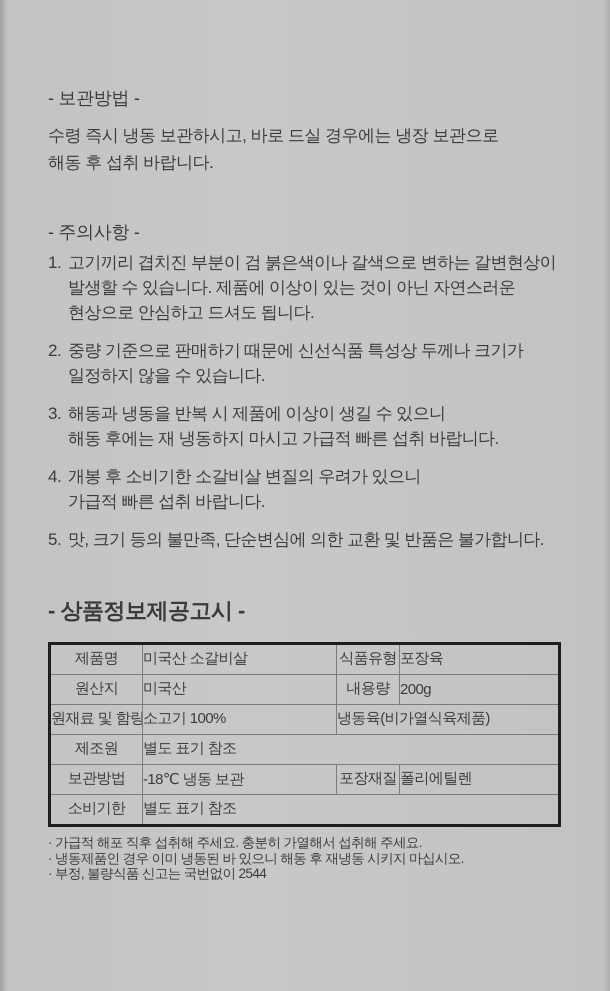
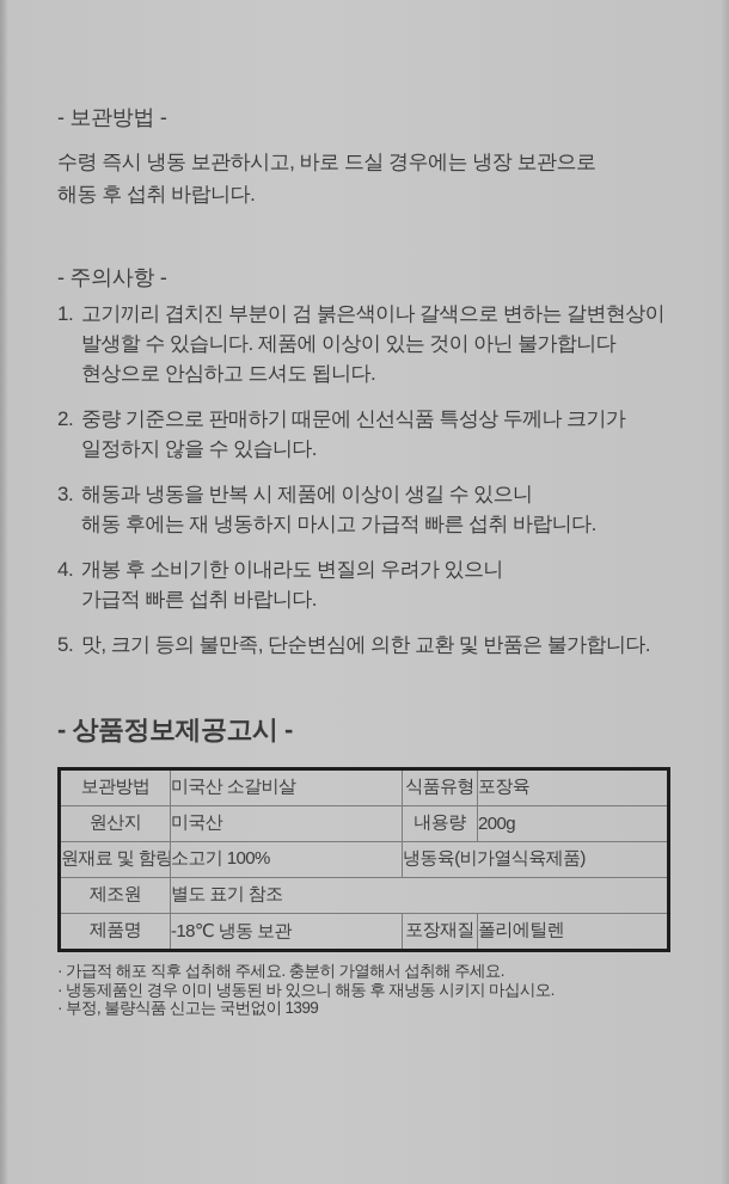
  - 보관방법 -
  수령 즉시 냉동 보관하시고, 바로 드실 경우에는 냉장 보관으로
  해동 후 섭취 바랍니다.
  - 주의사항 -
  1.
  고기끼리 겹치진 부분이 검 붉은색이나 갈색으로 변하는 갈변현상이
- 발생할 수 있습니다. 제품에 이상이 있는 것이 아닌 자연스러운
+ 발생할 수 있습니다. 제품에 이상이 있는 것이 아닌 불가합니다
  현상으로 안심하고 드셔도 됩니다.
  2.
  중량 기준으로 판매하기 때문에 신선식품 특성상 두께나 크기가
  일정하지 않을 수 있습니다.
  3.
  해동과 냉동을 반복 시 제품에 이상이 생길 수 있으니
  해동 후에는 재 냉동하지 마시고 가급적 빠른 섭취 바랍니다.
  4.
- 개봉 후 소비기한 소갈비살 변질의 우려가 있으니
+ 개봉 후 소비기한 이내라도 변질의 우려가 있으니
  가급적 빠른 섭취 바랍니다.
  5.
  맛, 크기 등의 불만족, 단순변심에 의한 교환 및 반품은 불가합니다.
  - 상품정보제공고시 -
- 제품명	미국산 소갈비살	식품유형	포장육
+ 보관방법	미국산 소갈비살	식품유형	포장육
  원산지	미국산	내용량	200g
  원재료 및 함량	소고기 100%	냉동육(비가열식육제품)
  제조원	별도 표기 참조
- 보관방법	-18℃ 냉동 보관	포장재질	폴리에틸렌
+ 제품명	-18℃ 냉동 보관	포장재질	폴리에틸렌
- 소비기한	별도 표기 참조
  · 가급적 해포 직후 섭취해 주세요. 충분히 가열해서 섭취해 주세요.
  · 냉동제품인 경우 이미 냉동된 바 있으니 해동 후 재냉동 시키지 마십시오.
- · 부정, 불량식품 신고는 국번없이 2544
+ · 부정, 불량식품 신고는 국번없이 1399
